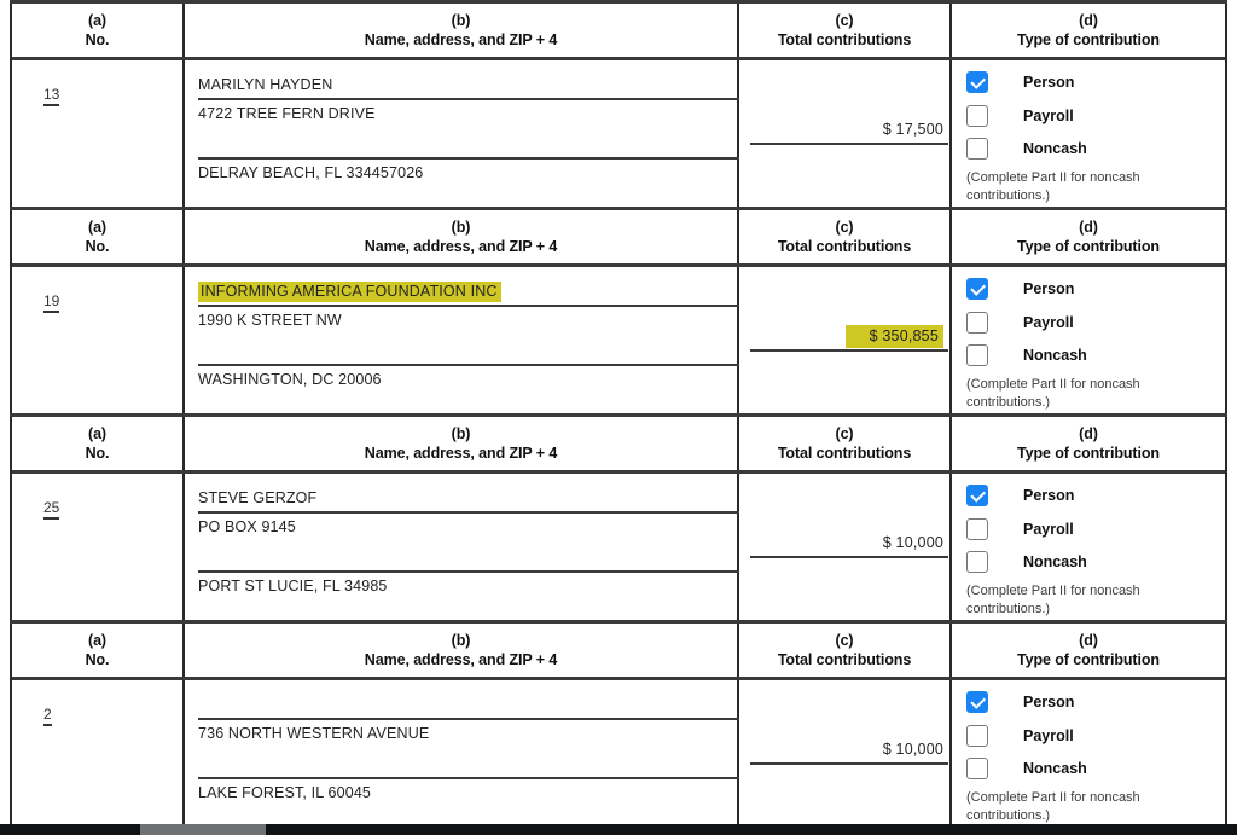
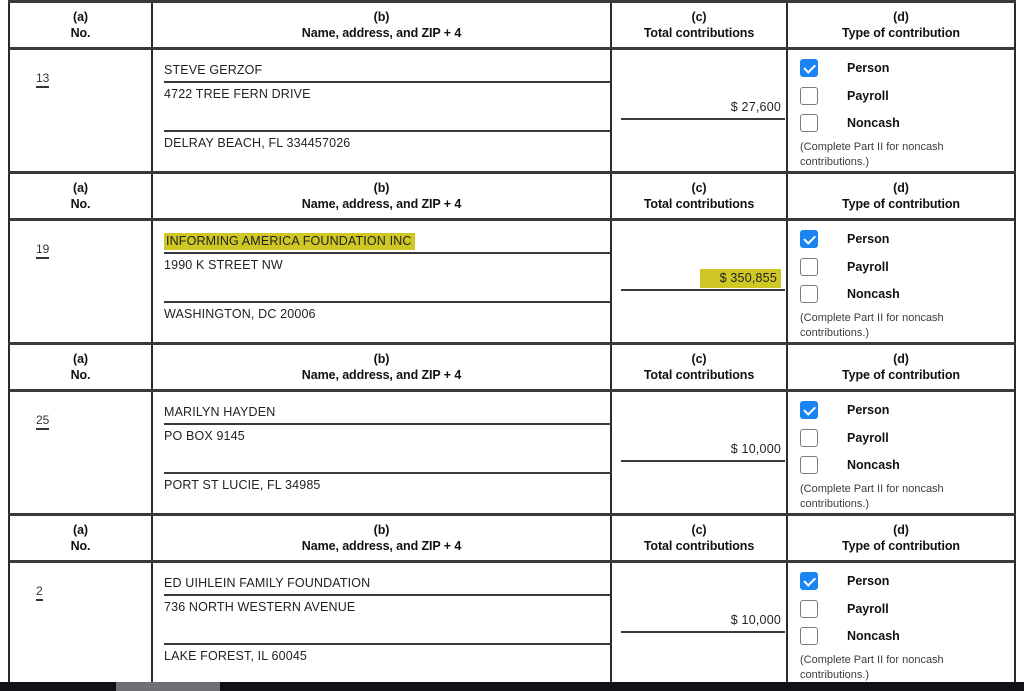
  (a)
  No.
  (b)
  Name, address, and ZIP + 4
  (c)
  Total contributions
  (d)
  Type of contribution
  13
- MARILYN HAYDEN
+ STEVE GERZOF
  4722 TREE FERN DRIVE
  DELRAY BEACH, FL 334457026
- $ 17,500
+ $ 27,600
  Person
  Payroll
  Noncash
  (Complete Part II for noncash contributions.)
  (a)
  No.
  (b)
  Name, address, and ZIP + 4
  (c)
  Total contributions
  (d)
  Type of contribution
  19
  INFORMING AMERICA FOUNDATION INC
  1990 K STREET NW
  WASHINGTON, DC 20006
  $ 350,855
  Person
  Payroll
  Noncash
  (Complete Part II for noncash contributions.)
  (a)
  No.
  (b)
  Name, address, and ZIP + 4
  (c)
  Total contributions
  (d)
  Type of contribution
  25
- STEVE GERZOF
+ MARILYN HAYDEN
  PO BOX 9145
  PORT ST LUCIE, FL 34985
  $ 10,000
  Person
  Payroll
  Noncash
  (Complete Part II for noncash contributions.)
  (a)
  No.
  (b)
  Name, address, and ZIP + 4
  (c)
  Total contributions
  (d)
  Type of contribution
  2
+ ED UIHLEIN FAMILY FOUNDATION
  736 NORTH WESTERN AVENUE
  LAKE FOREST, IL 60045
  $ 10,000
  Person
  Payroll
  Noncash
  (Complete Part II for noncash contributions.)
